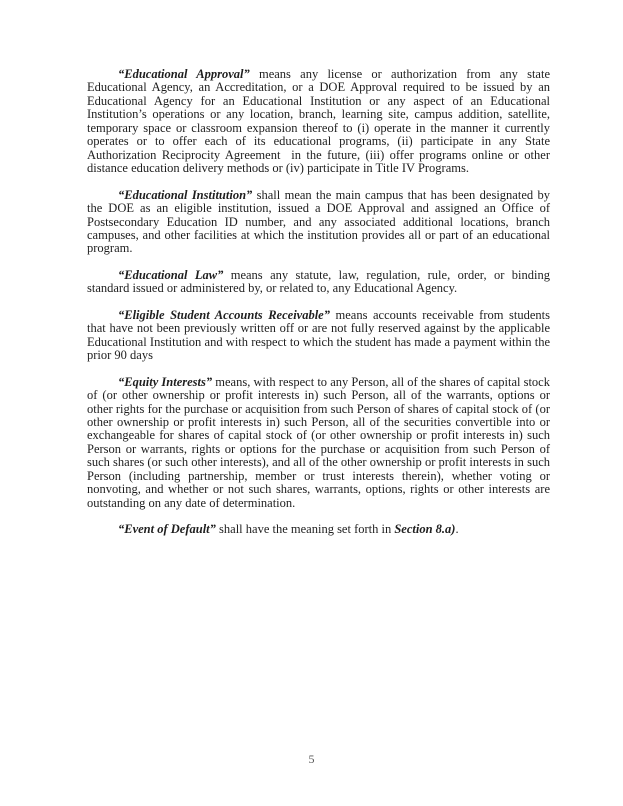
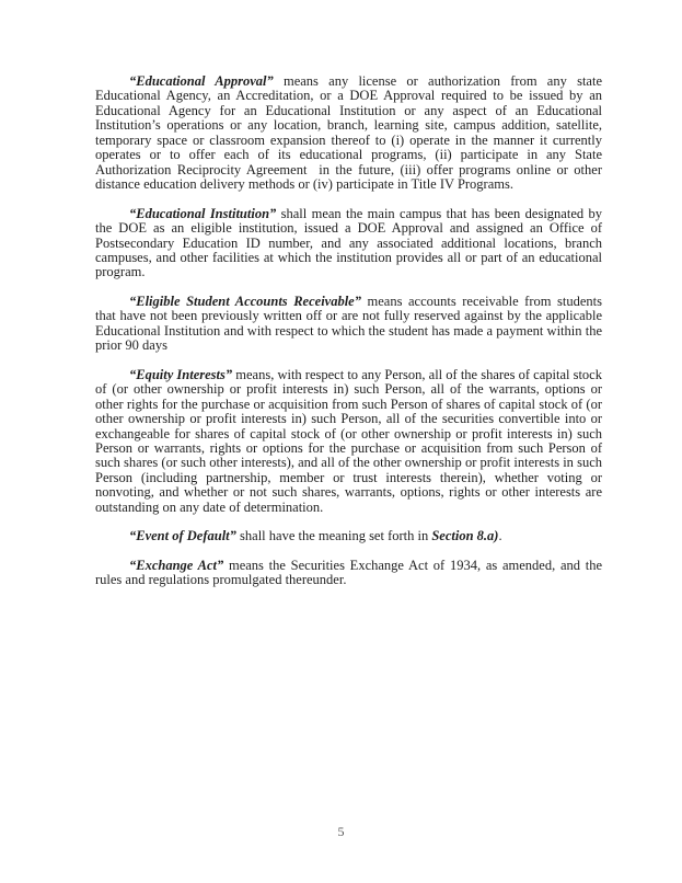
  “Educational Approval” means any license or authorization from any state Educational Agency, an Accreditation, or a DOE Approval required to be issued by an Educational Agency for an Educational Institution or any aspect of an Educational Institution’s operations or any location, branch, learning site, campus addition, satellite, temporary space or classroom expansion thereof to (i) operate in the manner it currently operates or to offer each of its educational programs, (ii) participate in any State Authorization Reciprocity Agreement in the future, (iii) offer programs online or other distance education delivery methods or (iv) participate in Title IV Programs.
  “Educational Institution” shall mean the main campus that has been designated by the DOE as an eligible institution, issued a DOE Approval and assigned an Office of Postsecondary Education ID number, and any associated additional locations, branch campuses, and other facilities at which the institution provides all or part of an educational program.
- “Educational Law” means any statute, law, regulation, rule, order, or binding standard issued or administered by, or related to, any Educational Agency.
  “Eligible Student Accounts Receivable” means accounts receivable from students that have not been previously written off or are not fully reserved against by the applicable Educational Institution and with respect to which the student has made a payment within the prior 90 days
  “Equity Interests” means, with respect to any Person, all of the shares of capital stock of (or other ownership or profit interests in) such Person, all of the warrants, options or other rights for the purchase or acquisition from such Person of shares of capital stock of (or other ownership or profit interests in) such Person, all of the securities convertible into or exchangeable for shares of capital stock of (or other ownership or profit interests in) such Person or warrants, rights or options for the purchase or acquisition from such Person of such shares (or such other interests), and all of the other ownership or profit interests in such Person (including partnership, member or trust interests therein), whether voting or nonvoting, and whether or not such shares, warrants, options, rights or other interests are outstanding on any date of determination.
  “Event of Default” shall have the meaning set forth in Section 8.a).
+ “Exchange Act” means the Securities Exchange Act of 1934, as amended, and the rules and regulations promulgated thereunder.
  5
